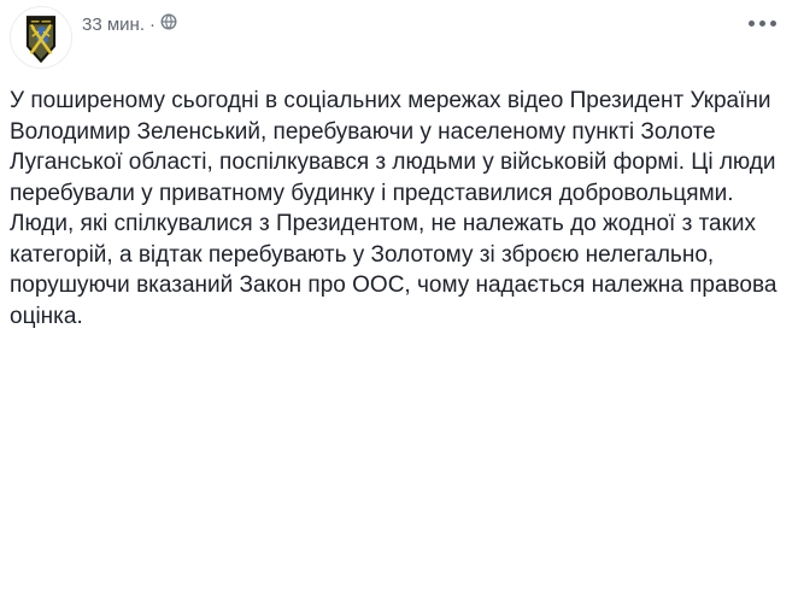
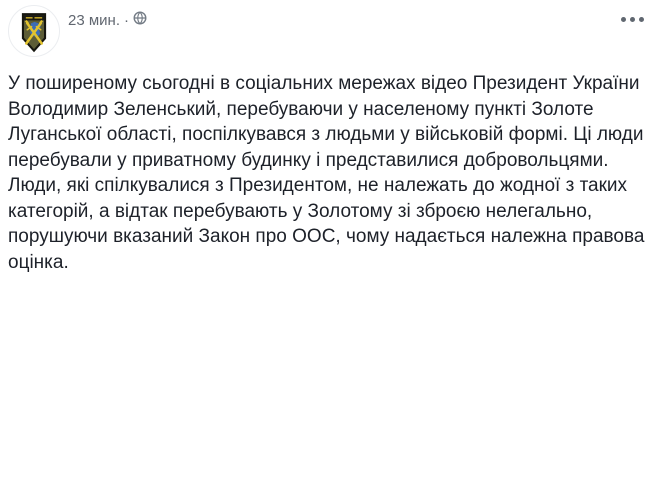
- 33 мин.
+ 23 мин.
  ·
  У поширеному сьогодні в соціальних мережах відео Президент України Володимир Зеленський, перебуваючи у населеному пункті Золоте Луганської області, поспілкувався з людьми у військовій формі. Ці люди перебували у приватному будинку і представилися добровольцями.
  Люди, які спілкувалися з Президентом, не належать до жодної з таких категорій, а відтак перебувають у Золотому зі зброєю нелегально, порушуючи вказаний Закон про ООС, чому надається належна правова оцінка.
